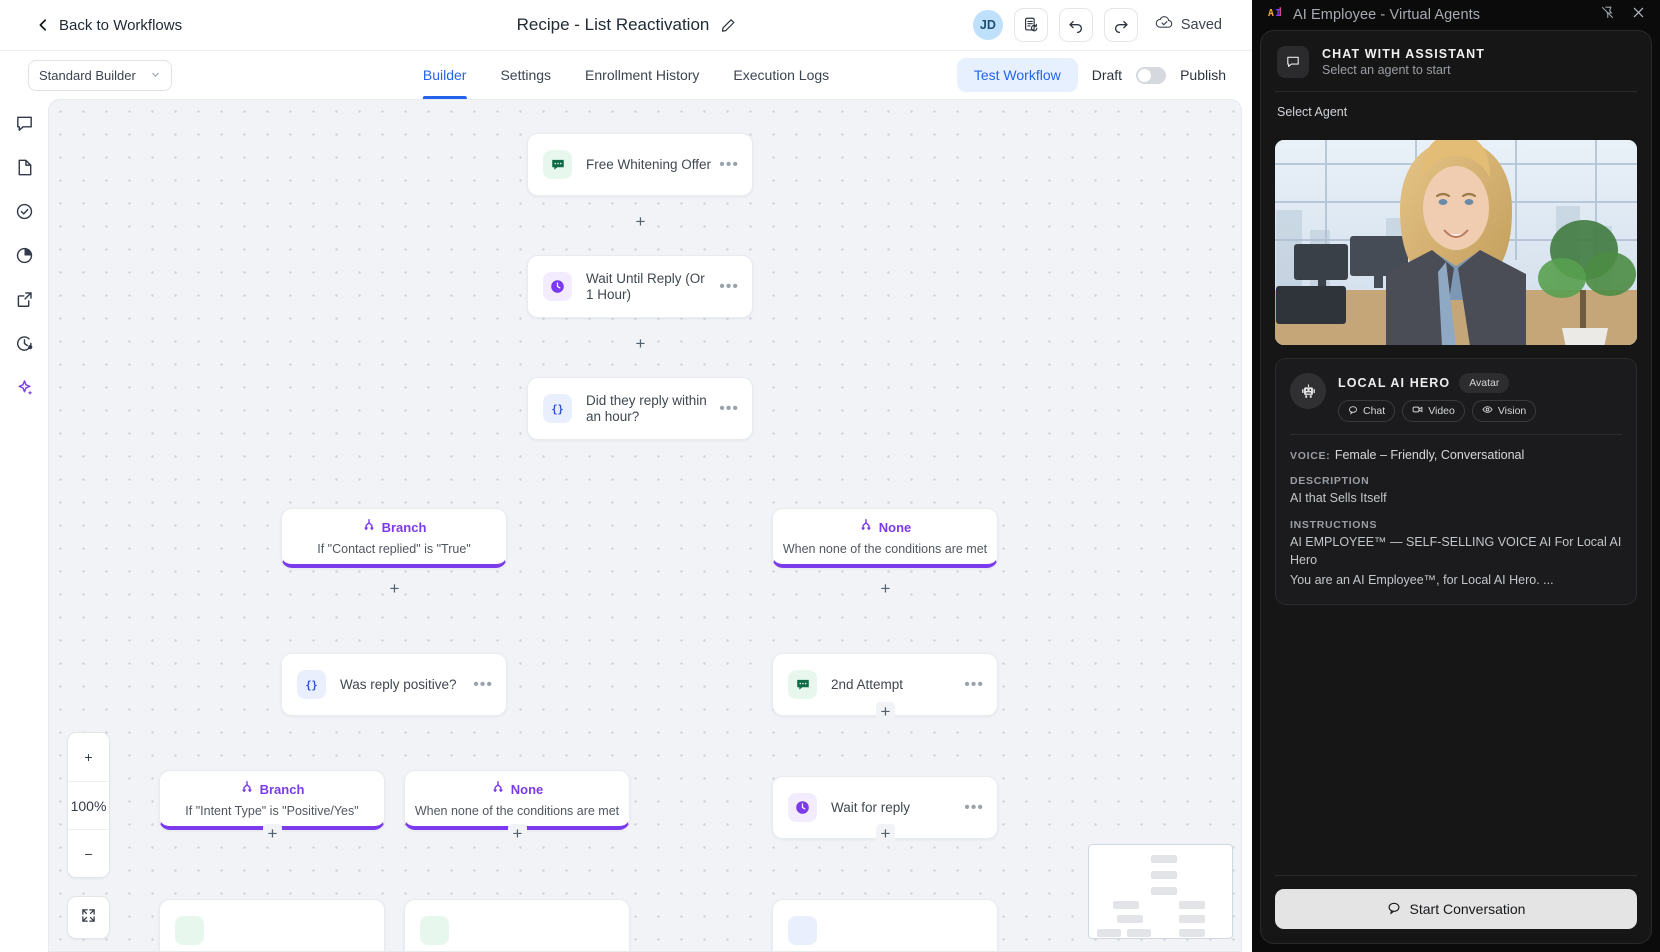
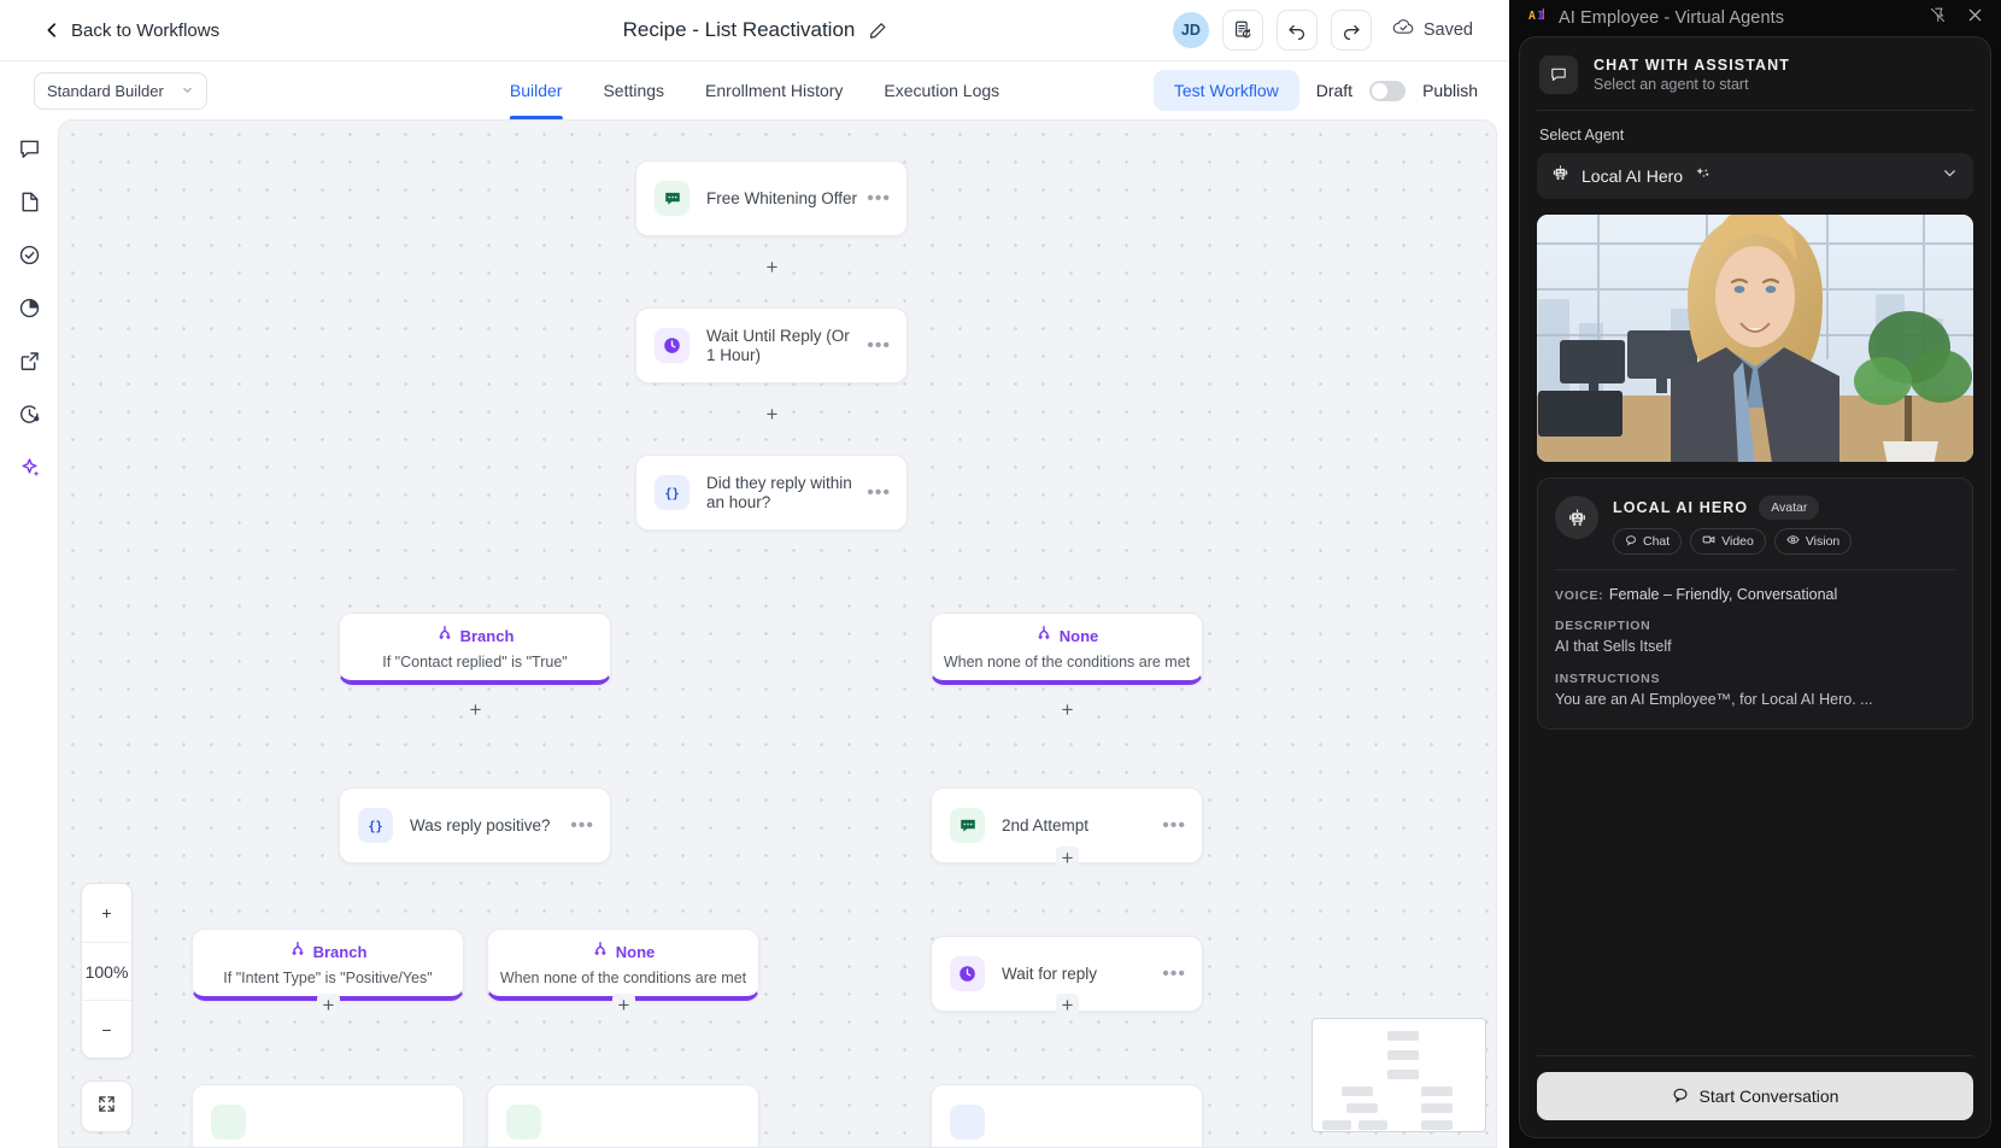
  Back to Workflows
  Recipe - List Reactivation
  JD
  Saved
  Standard Builder
  Builder
  Settings
  Enrollment History
  Execution Logs
  Test Workflow
  Draft
  Publish
  Free Whitening Offer
  •••
  Wait Until Reply (Or 1 Hour)
  •••
  {}
  Did they reply within an hour?
  •••
  Branch
  If "Contact replied" is "True"
  None
  When none of the conditions are met
  {}
  Was reply positive?
  •••
  2nd Attempt
  •••
  Branch
  If "Intent Type" is "Positive/Yes"
  None
  When none of the conditions are met
  Wait for reply
  •••
  +
  +
  +
  +
  +
  +
  +
  +
  +
  100%
  −
  A
  I
  AI Employee - Virtual Agents
  CHAT WITH ASSISTANT
  Select an agent to start
  Select Agent
+ Local AI Hero
  LOCAL AI HERO
  Avatar
  Chat
  Video
  Vision
  VOICE: Female – Friendly, Conversational
  DESCRIPTION
  AI that Sells Itself
  INSTRUCTIONS
- AI EMPLOYEE™ — SELF-SELLING VOICE AI For Local AI Hero
  You are an AI Employee™, for Local AI Hero. ...
  Start Conversation
